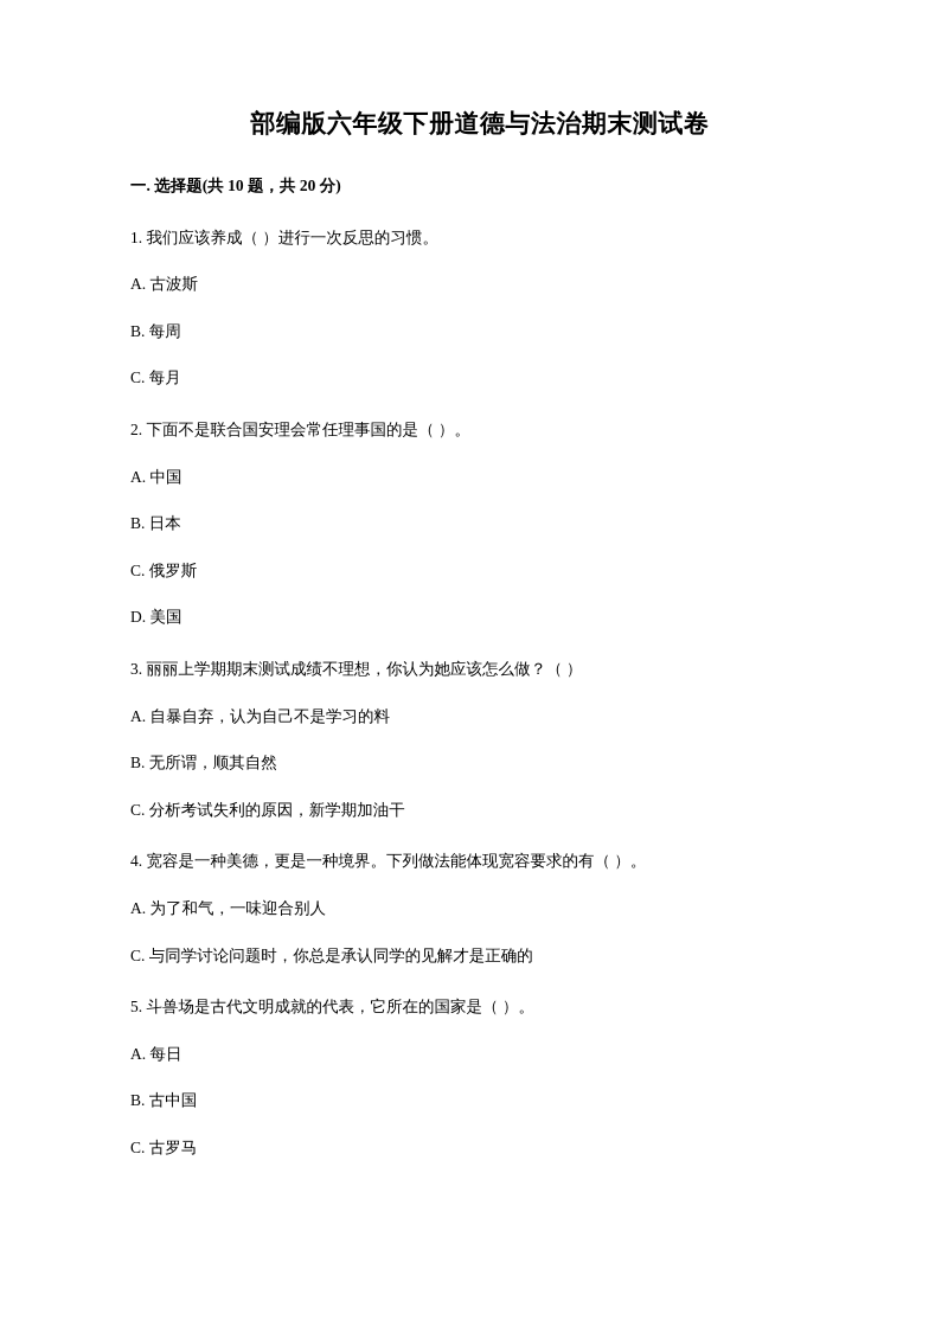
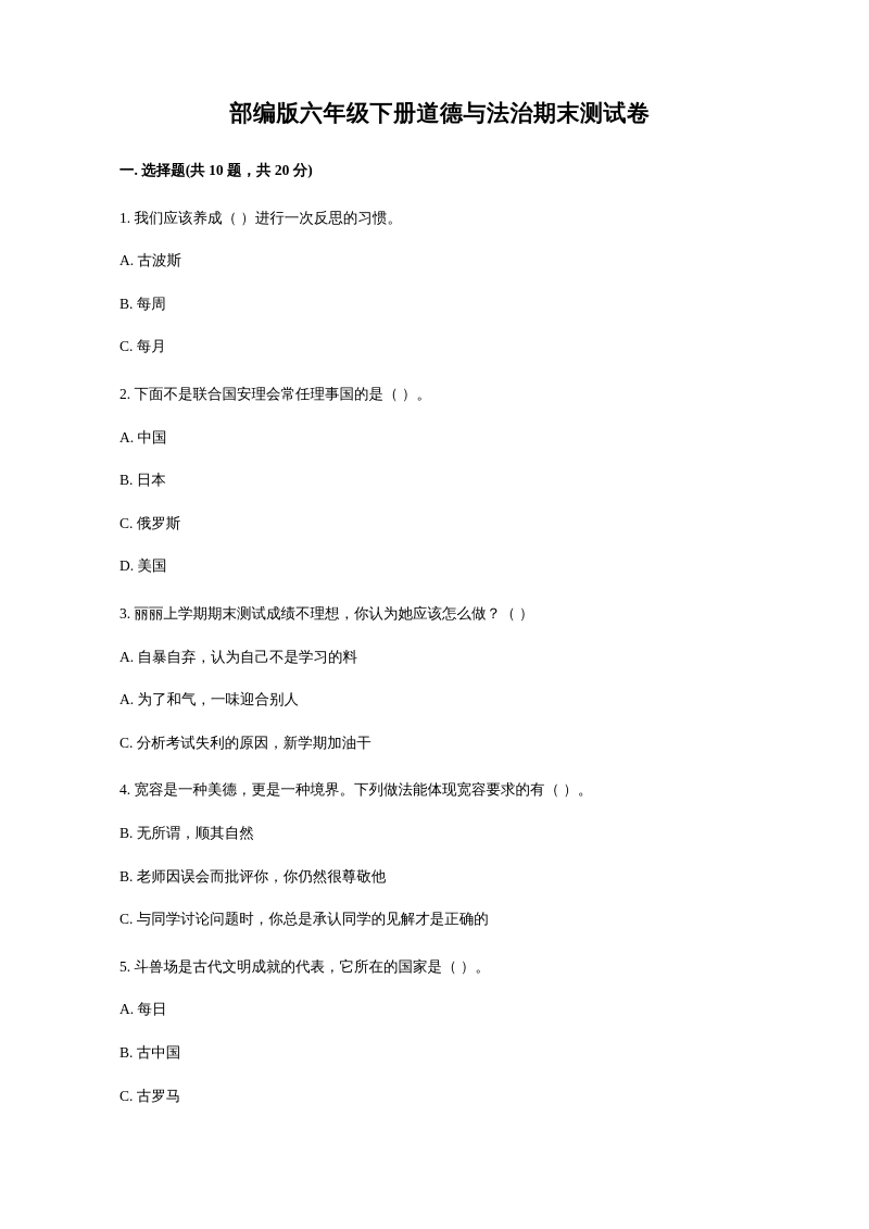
  部编版六年级下册道德与法治期末测试卷
  一. 选择题(共 10 题，共 20 分)
  1. 我们应该养成（ ）进行一次反思的习惯。
  A. 古波斯
  B. 每周
  C. 每月
  2. 下面不是联合国安理会常任理事国的是（ ）。
  A. 中国
  B. 日本
  C. 俄罗斯
  D. 美国
  3. 丽丽上学期期末测试成绩不理想，你认为她应该怎么做？（ ）
  A. 自暴自弃，认为自己不是学习的料
- B. 无所谓，顺其自然
+ A. 为了和气，一味迎合别人
  C. 分析考试失利的原因，新学期加油干
  4. 宽容是一种美德，更是一种境界。下列做法能体现宽容要求的有（ ）。
- A. 为了和气，一味迎合别人
+ B. 无所谓，顺其自然
+ B. 老师因误会而批评你，你仍然很尊敬他
  C. 与同学讨论问题时，你总是承认同学的见解才是正确的
  5. 斗兽场是古代文明成就的代表，它所在的国家是（ ）。
  A. 每日
  B. 古中国
  C. 古罗马
